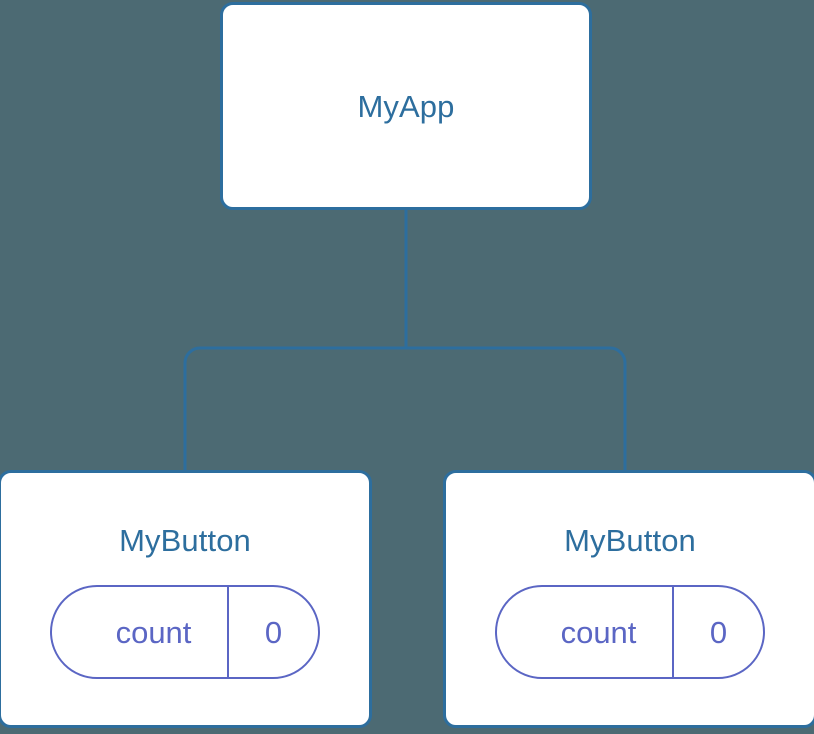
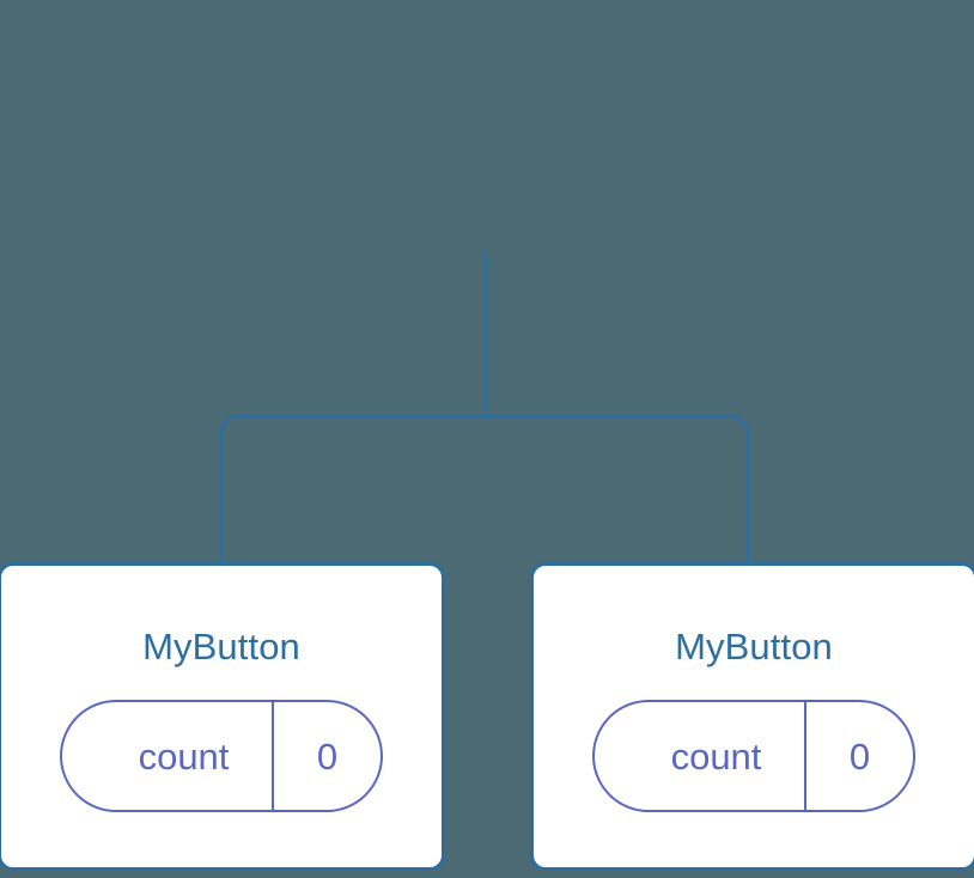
- MyApp
  MyButton
  count
  0
  MyButton
  count
  0
